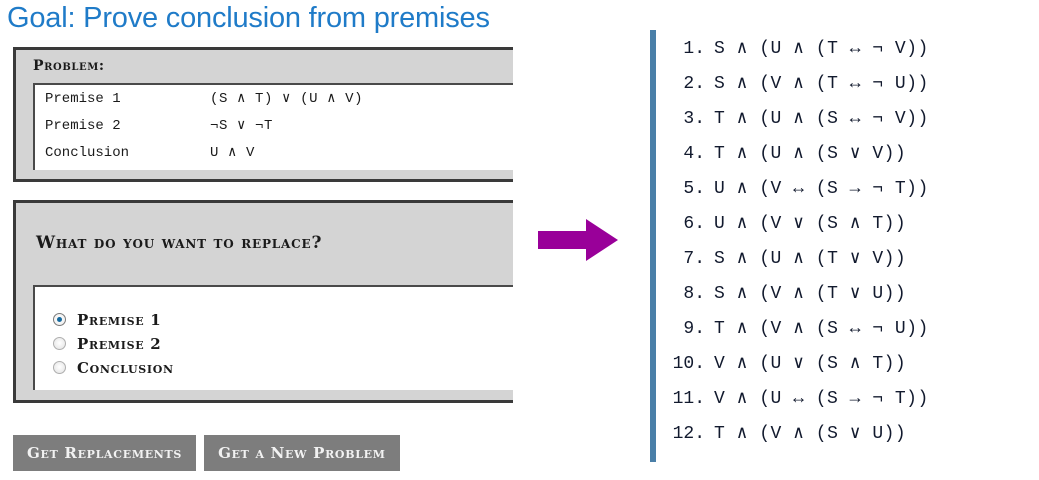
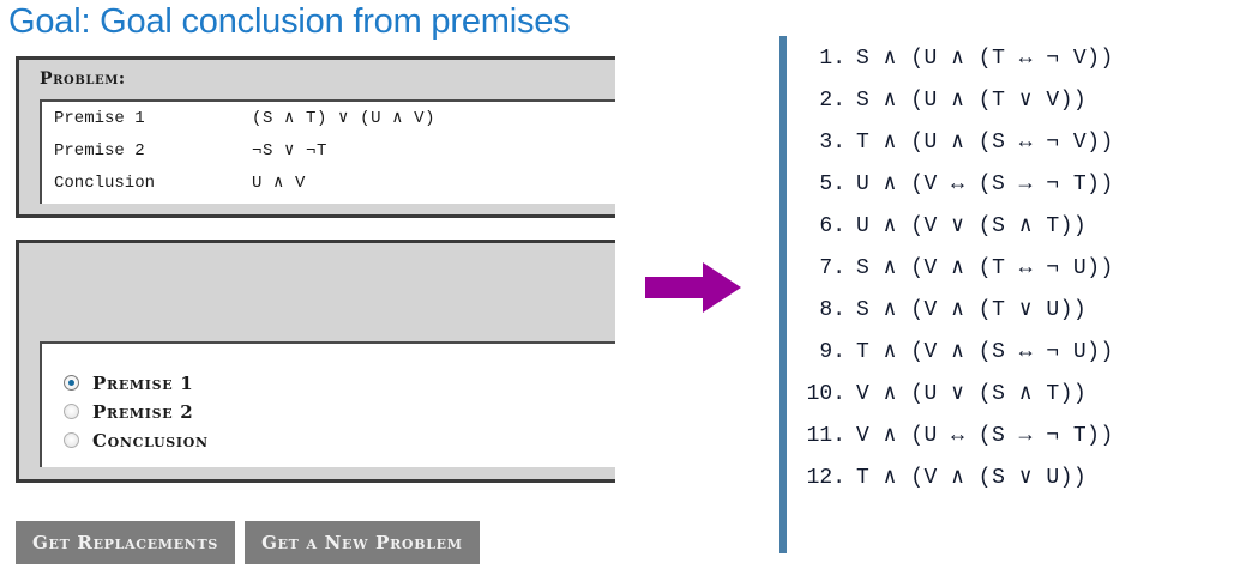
- Goal: Prove conclusion from premises
+ Goal: Goal conclusion from premises
  Problem:
  Premise 1
  (S ∧ T) ∨ (U ∧ V)
  Premise 2
  ¬S ∨ ¬T
  Conclusion
  U ∧ V
- What do you want to replace?
  Premise 1
  Premise 2
  Conclusion
  Get Replacements
  Get a New Problem
  1.
  S ∧ (U ∧ (T ↔ ¬ V))
  2.
- S ∧ (V ∧ (T ↔ ¬ U))
+ S ∧ (U ∧ (T ∨ V))
  3.
  T ∧ (U ∧ (S ↔ ¬ V))
- 4.
- T ∧ (U ∧ (S ∨ V))
  5.
  U ∧ (V ↔ (S → ¬ T))
  6.
  U ∧ (V ∨ (S ∧ T))
  7.
- S ∧ (U ∧ (T ∨ V))
+ S ∧ (V ∧ (T ↔ ¬ U))
  8.
  S ∧ (V ∧ (T ∨ U))
  9.
  T ∧ (V ∧ (S ↔ ¬ U))
  10.
  V ∧ (U ∨ (S ∧ T))
  11.
  V ∧ (U ↔ (S → ¬ T))
  12.
  T ∧ (V ∧ (S ∨ U))
